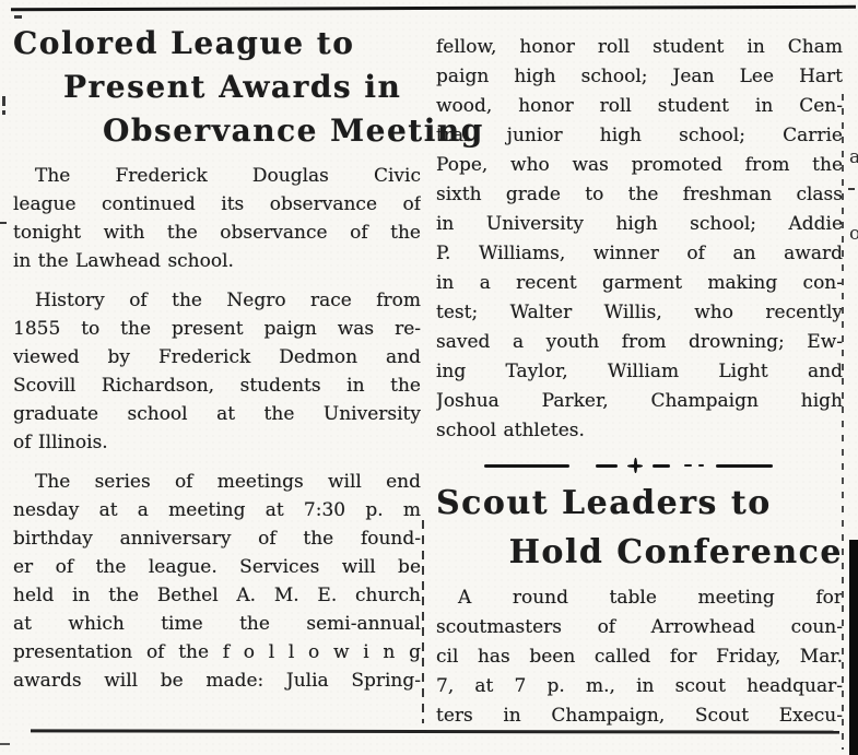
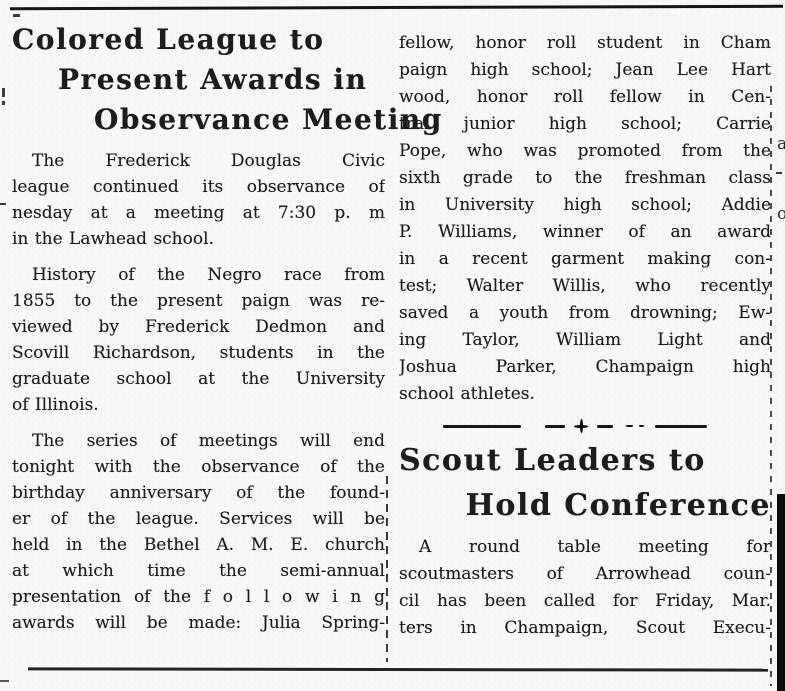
  Colored League to
  Present Awards in
  Observance Meeti
  The Frederick Douglas Civic
  league continued its observance of
- tonight with the observance of the
+ nesday at a meeting at 7:30 p. m
  in the Lawhead school.
  History of the Negro race from
  1855 to the present paign was re-
  viewed by Frederick Dedmon and
  Scovill Richardson, students in the
  graduate school at the University
  of Illinois.
  The series of meetings will end
- nesday at a meeting at 7:30 p. m
+ tonight with the observance of the
  birthday anniversary of the found-
  er of the league. Services will be
  held in the Bethel A. M. E. church
  at which time the semi-annual
  presentation of the f o l l o w i n g
  awards will be made: Julia Spring-
  fellow, honor roll student in Cham
  paign high school; Jean Lee Hart
- wood, honor roll student in Cen-
+ wood, honor roll fellow in Cen-
  tral junior high school; Carrie
  Pope, who was promoted from the
  sixth grade to the freshman class
  in University high school; Addie
  P. Williams, winner of an award
  in a recent garment making con-
  test; Walter Willis, who recently
  saved a youth from drowning; Ew-
  ing Taylor, William Light and
  Joshua Parker, Champaign high
  school athletes.
  Scout Leaders to
  Hold Conference
  A round table meeting for
  scoutmasters of Arrowhead coun-
  cil has been called for Friday, Mar.
- 7, at 7 p. m., in scout headquar-
  ters in Champaign, Scout Execu-
  a
  o
